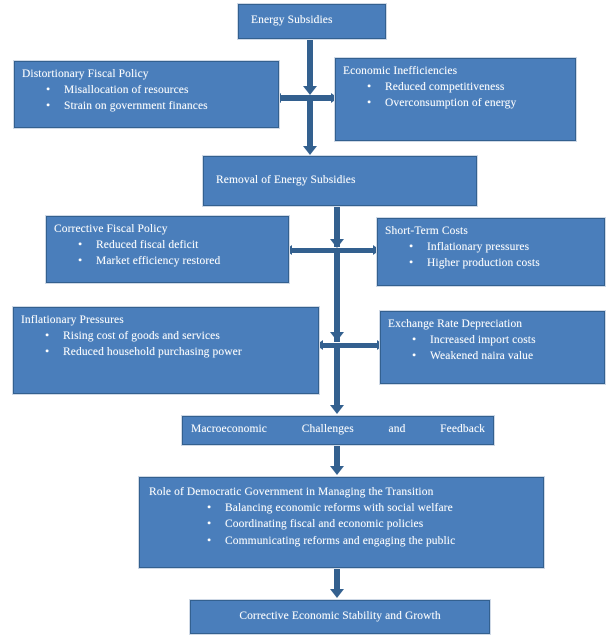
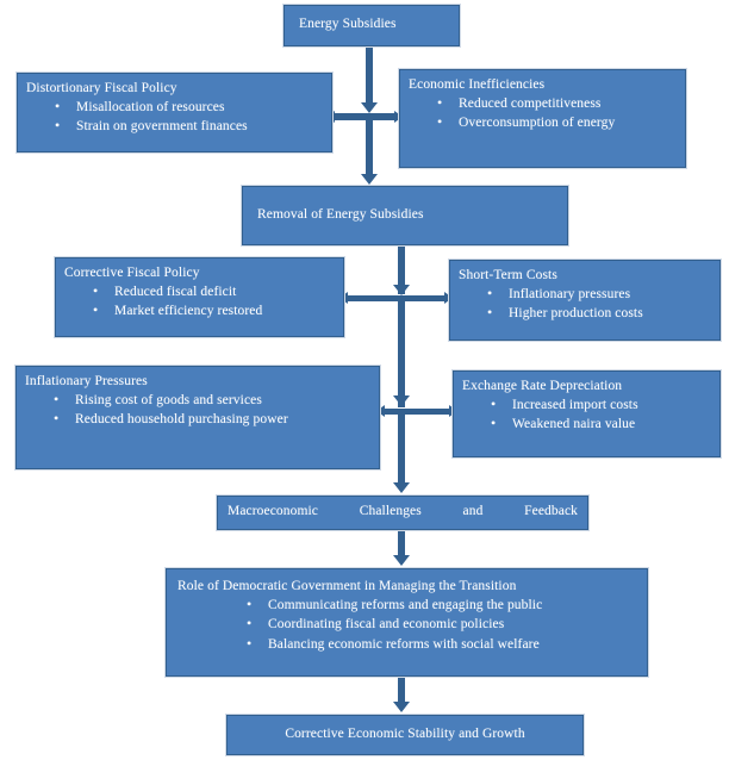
  Energy Subsidies
  Distortionary Fiscal Policy
  Misallocation of resources
  Strain on government finances
  Economic Inefficiencies
  Reduced competitiveness
  Overconsumption of energy
  Removal of Energy Subsidies
  Corrective Fiscal Policy
  Reduced fiscal deficit
  Market efficiency restored
  Short-Term Costs
  Inflationary pressures
  Higher production costs
  Inflationary Pressures
  Rising cost of goods and services
  Reduced household purchasing power
  Exchange Rate Depreciation
  Increased import costs
  Weakened naira value
  Macroeconomic Challenges and Feedback
  Role of Democratic Government in Managing the Transition
- Balancing economic reforms with social welfare
+ Communicating reforms and engaging the public
  Coordinating fiscal and economic policies
- Communicating reforms and engaging the public
+ Balancing economic reforms with social welfare
  Corrective Economic Stability and Growth
